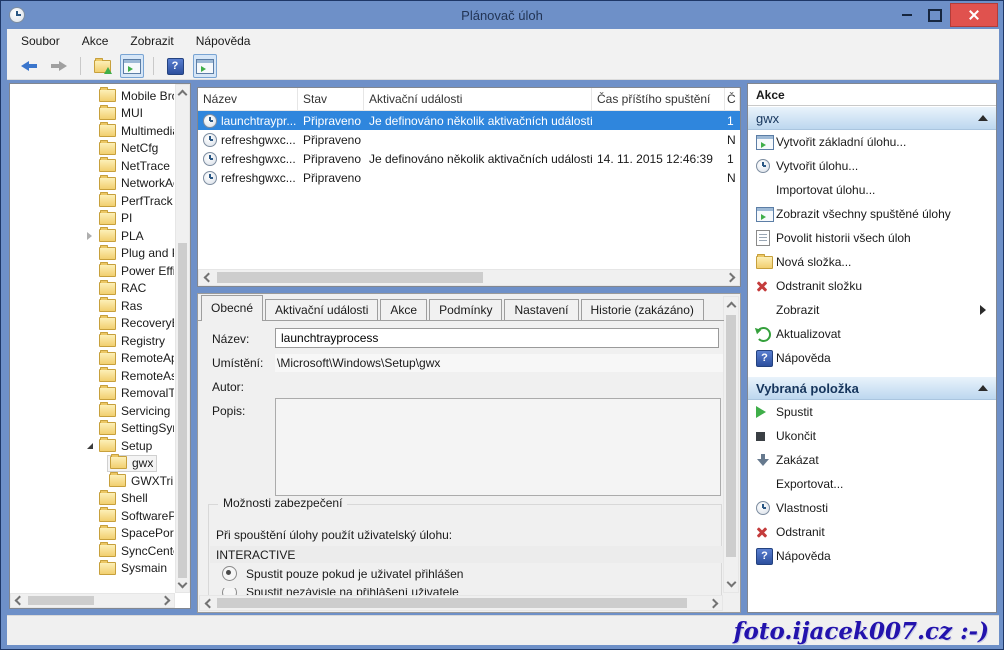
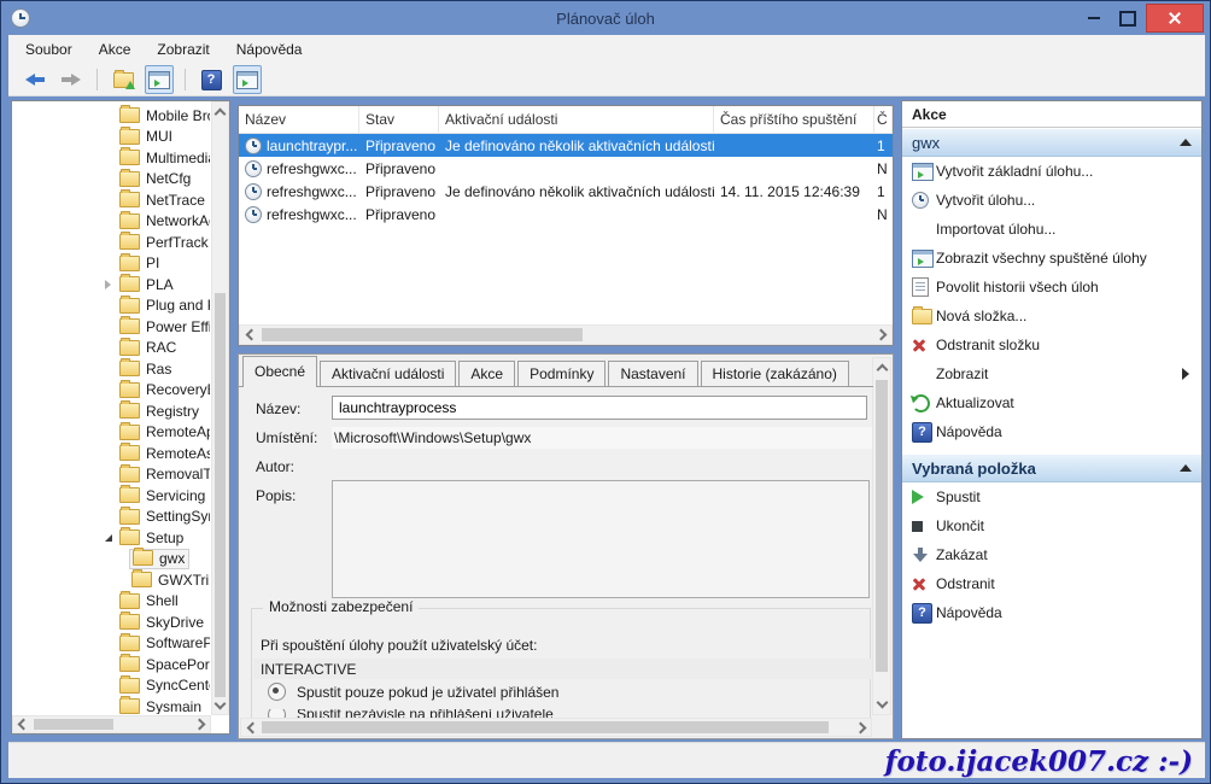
  Plánovač úloh
  Soubor
  Akce
  Zobrazit
  Nápověda
  ?
  Mobile Br
  MUI
  Multimedi
  NetCfg
  NetTrace
  NetworkA
  PerfTrack
  PI
  PLA
  Plug and
  Power Eff
  RAC
  Ras
  Recovery
  Registry
  RemoteA
  RemoteA
  RemovalT
  Servicing
  SettingSy
  Setup
  gwx
  GWXTri
  Shell
+ SkyDrive
  SoftwareP
  SpacePor
  SyncCent
  Sysmain
  Název
  Stav
  Aktivační události
  Čas příštího spuštění
  Č
  launchtraypr...
  Připraveno
  Je definováno několik aktivačních událostí
  1
  refreshgwxc...
  Připraveno
  N
  refreshgwxc...
  Připraveno
  Je definováno několik aktivačních událostí
  14. 11. 2015 12:46:39
  1
  refreshgwxc...
  Připraveno
  N
  Obecné
  Aktivační události
  Akce
  Podmínky
  Nastavení
  Historie (zakázáno)
  Název:
  launchtrayprocess
  Umístění:
  \Microsoft\Windows\Setup\gwx
  Autor:
  Popis:
  Možnosti zabezpečení
- Při spouštění úlohy použít uživatelský úlohu:
+ Při spouštění úlohy použít uživatelský účet:
  INTERACTIVE
  Spustit pouze pokud je uživatel přihlášen
  Spustit nezávisle na přihlášení uživatele
  Akce
  gwx
  Vytvořit základní úlohu...
  Vytvořit úlohu...
  Importovat úlohu...
  Zobrazit všechny spuštěné úlohy
  Povolit historii všech úloh
  Nová složka...
  Odstranit složku
  Zobrazit
  Aktualizovat
  ?
  Nápověda
  Vybraná položka
  Spustit
  Ukončit
  Zakázat
- Exportovat...
- Vlastnosti
  Odstranit
  ?
  Nápověda
  foto.ijacek007.cz :-)
